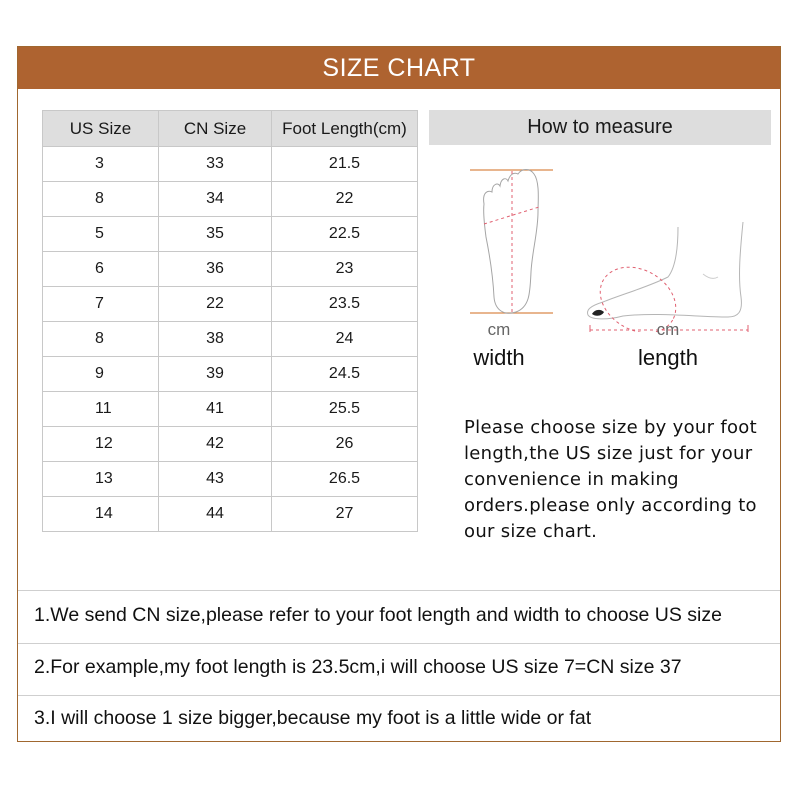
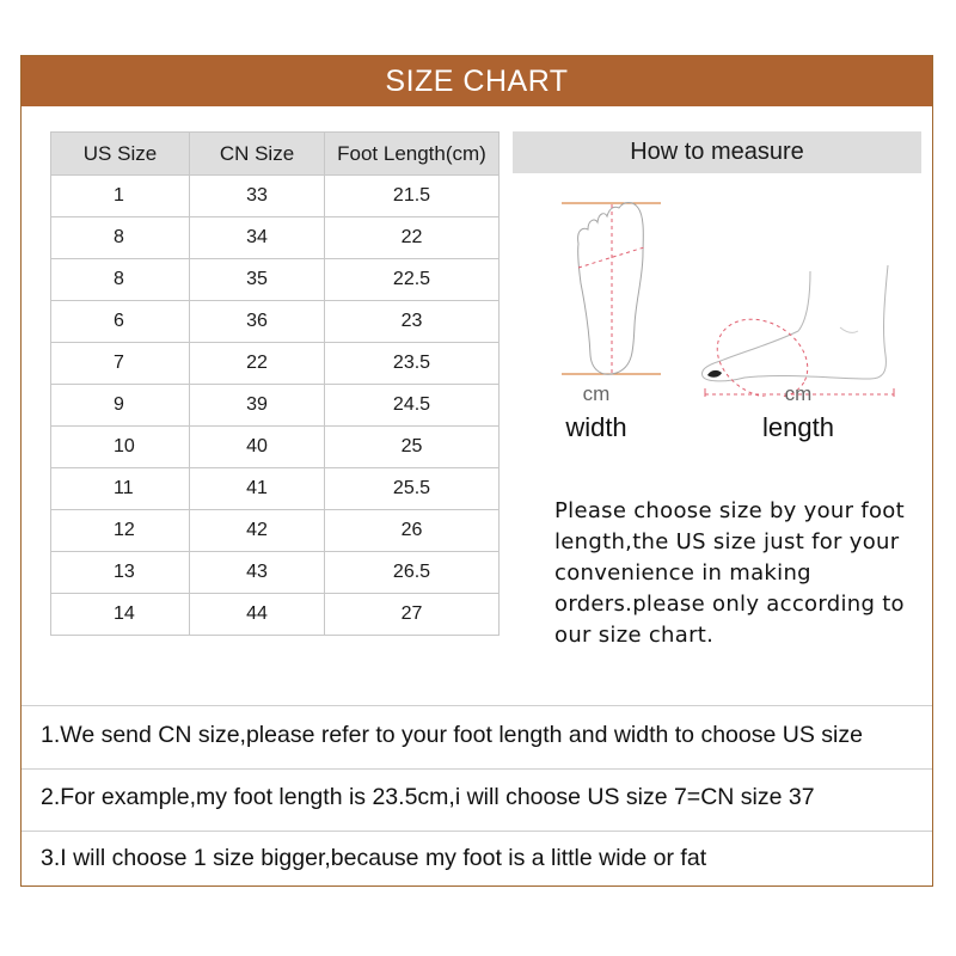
  SIZE CHART
  US Size	CN Size	Foot Length(cm)
- 3	33	21.5
+ 1	33	21.5
  8	34	22
- 5	35	22.5
+ 8	35	22.5
  6	36	23
  7	22	23.5
- 8	38	24
  9	39	24.5
+ 10	40	25
  11	41	25.5
  12	42	26
  13	43	26.5
  14	44	27
  How to measure
  cm
  width
  cm
  length
  Please choose size by your foot length,the US size just for your convenience in making orders.please only according to our size chart.
  1.We send CN size,please refer to your foot length and width to choose US size
  2.For example,my foot length is 23.5cm,i will choose US size 7=CN size 37
  3.I will choose 1 size bigger,because my foot is a little wide or fat
